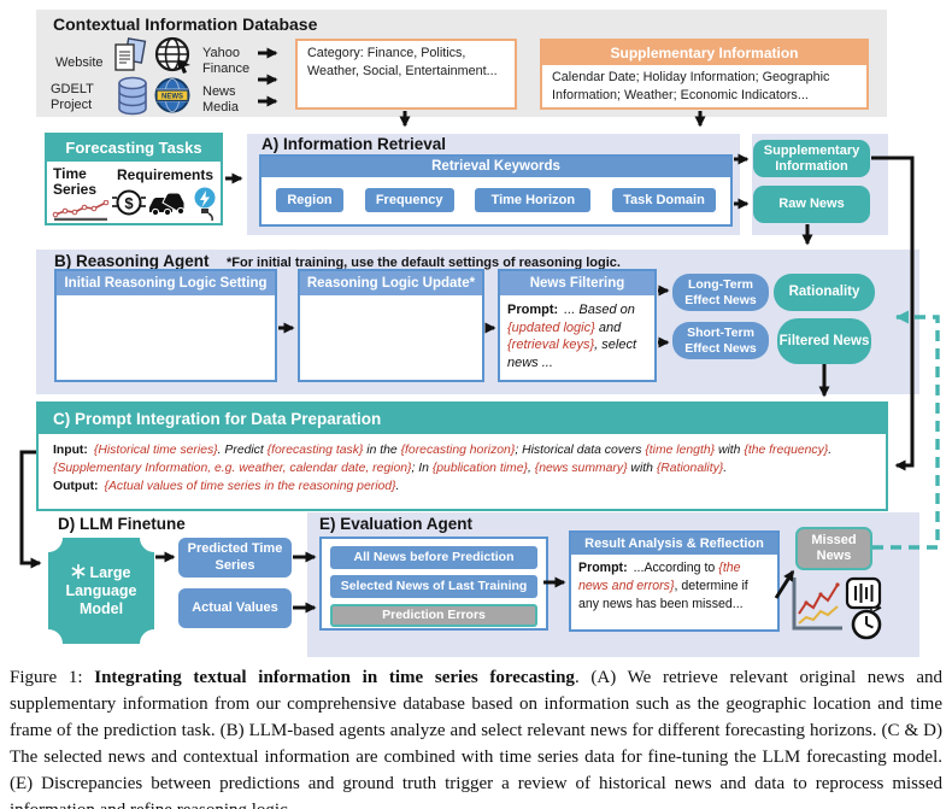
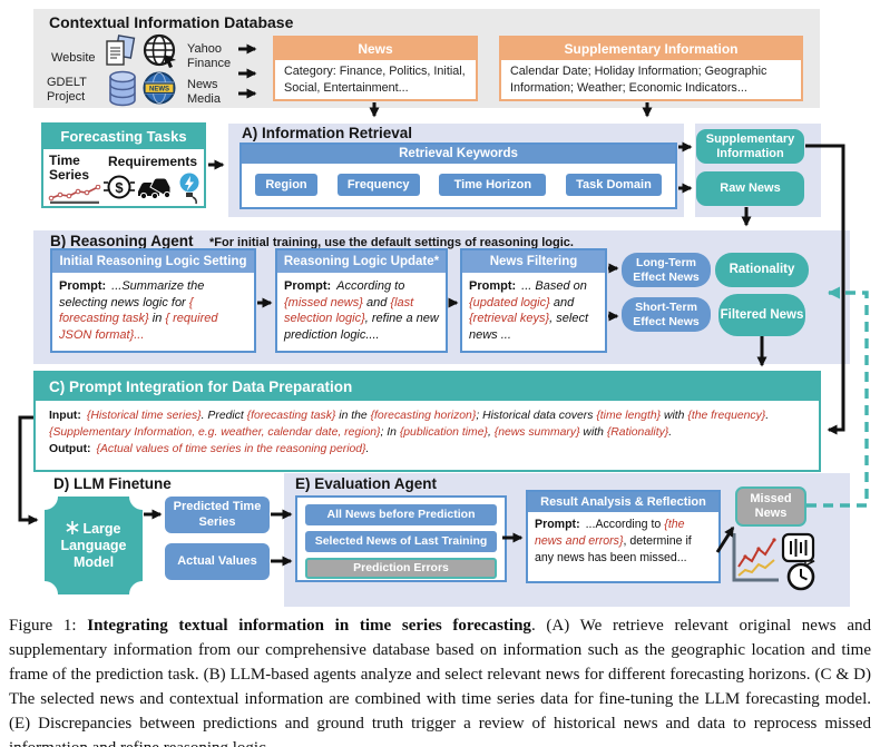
  Contextual Information Database
  Website
  GDELT Project
  Yahoo Finance
  News Media
+ News
- Category: Finance, Politics, Weather, Social, Entertainment...
+ Category: Finance, Politics, Initial, Social, Entertainment...
  Supplementary Information
  Calendar Date; Holiday Information; Geographic Information; Weather; Economic Indicators...
  Forecasting Tasks
  Time Series
  Requirements
  $
  A) Information Retrieval
  Retrieval Keywords
  Region
  Frequency
  Time Horizon
  Task Domain
  Supplementary Information
  Raw News
  B) Reasoning Agent
  *For initial training, use the default settings of reasoning logic.
  Initial Reasoning Logic Setting
+ Prompt: ...Summarize the selecting news logic for { forecasting task} in { required JSON format}...
  Reasoning Logic Update*
+ Prompt: According to {missed news} and {last selection logic}, refine a new prediction logic....
  News Filtering
  Prompt: ... Based on {updated logic} and {retrieval keys}, select news ...
  Long-Term Effect News
  Short-Term Effect News
  Rationality
  Filtered News
  C) Prompt Integration for Data Preparation
  Input: {Historical time series}. Predict {forecasting task} in the {forecasting horizon}; Historical data covers {time length} with {the frequency}. {Supplementary Information, e.g. weather, calendar date, region}; In {publication time}, {news summary} with {Rationality}.
  Output: {Actual values of time series in the reasoning period}.
  D) LLM Finetune
  Large Language Model
  Predicted Time Series
  Actual Values
  E) Evaluation Agent
  All News before Prediction
  Selected News of Last Training
  Prediction Errors
  Result Analysis & Reflection
  Prompt: ...According to {the news and errors}, determine if any news has been missed...
  Missed News
  Figure 1: Integrating textual information in time series forecasting. (A) We retrieve relevant original news and supplementary information from our comprehensive database based on information such as the geographic location and time frame of the prediction task. (B) LLM-based agents analyze and select relevant news for different forecasting horizons. (C & D) The selected news and contextual information are combined with time series data for fine-tuning the LLM forecasting model. (E) Discrepancies between predictions and ground truth trigger a review of historical news and data to reprocess missed
